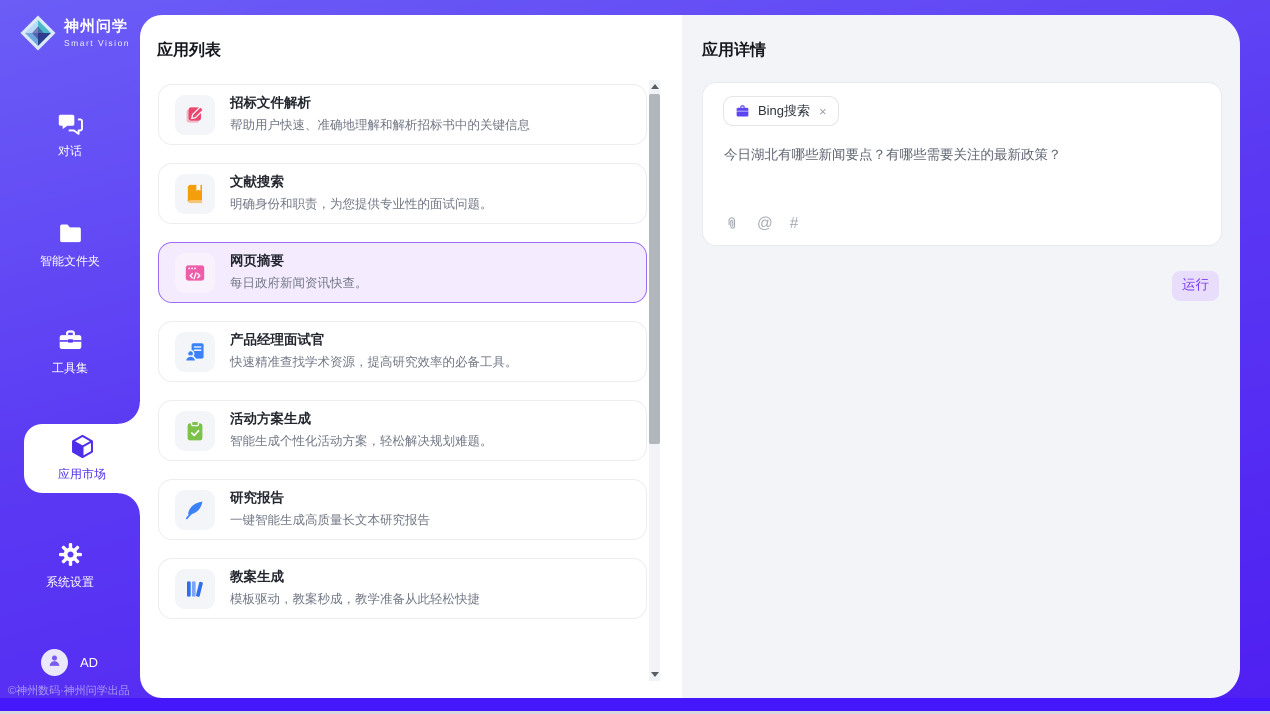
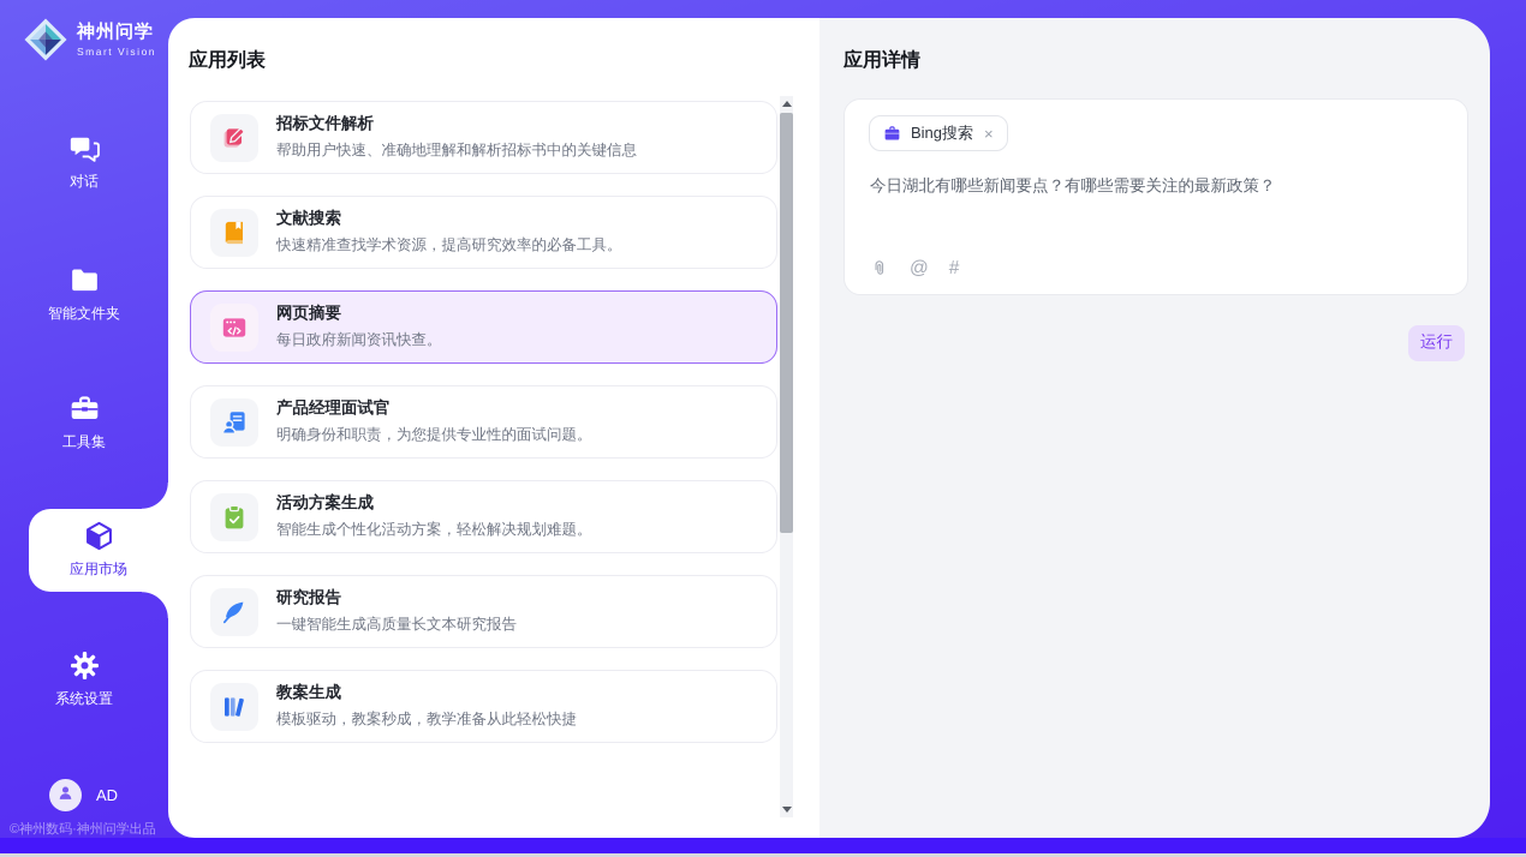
  神州问学
  Smart Vision
  对话
  智能文件夹
  工具集
  应用市场
  系统设置
  AD
  ©神州数码·神州问学出品
  应用列表
  招标文件解析
  帮助用户快速、准确地理解和解析招标书中的关键信息
  文献搜索
- 明确身份和职责，为您提供专业性的面试问题。
+ 快速精准查找学术资源，提高研究效率的必备工具。
  网页摘要
  每日政府新闻资讯快查。
  产品经理面试官
- 快速精准查找学术资源，提高研究效率的必备工具。
+ 明确身份和职责，为您提供专业性的面试问题。
  活动方案生成
  智能生成个性化活动方案，轻松解决规划难题。
  研究报告
  一键智能生成高质量长文本研究报告
  教案生成
  模板驱动，教案秒成，教学准备从此轻松快捷
  应用详情
  Bing搜索
  ×
  今日湖北有哪些新闻要点？有哪些需要关注的最新政策？
  @
  #
  运行
